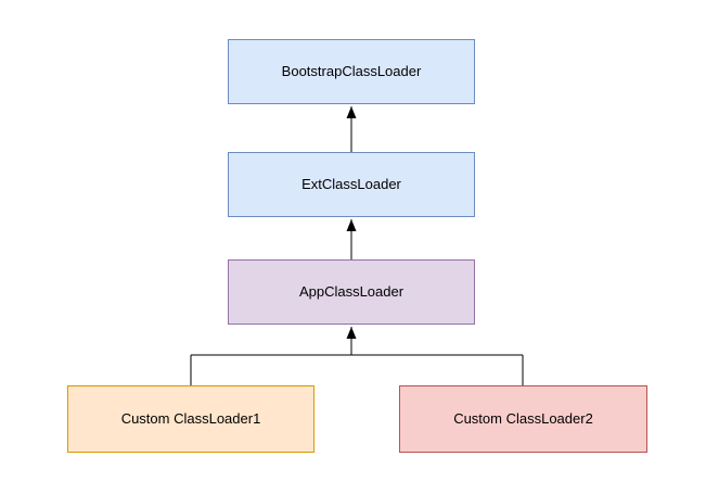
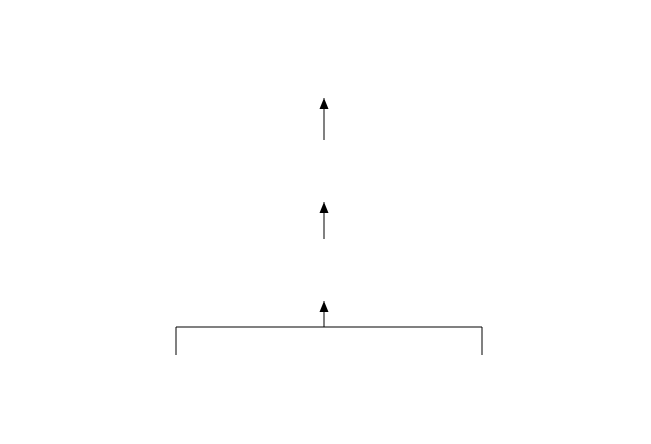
- BootstrapClassLoader
- ExtClassLoader
- AppClassLoader
- Custom ClassLoader1
- Custom ClassLoader2
